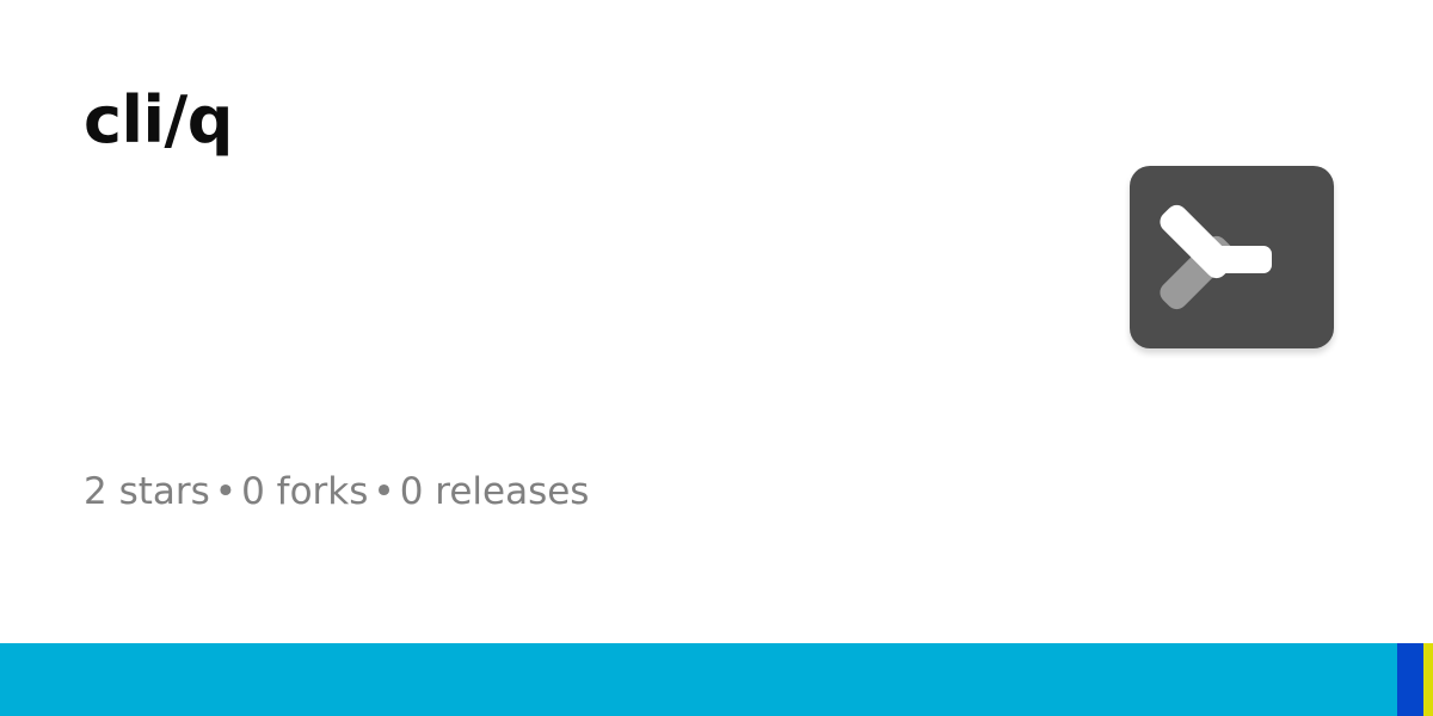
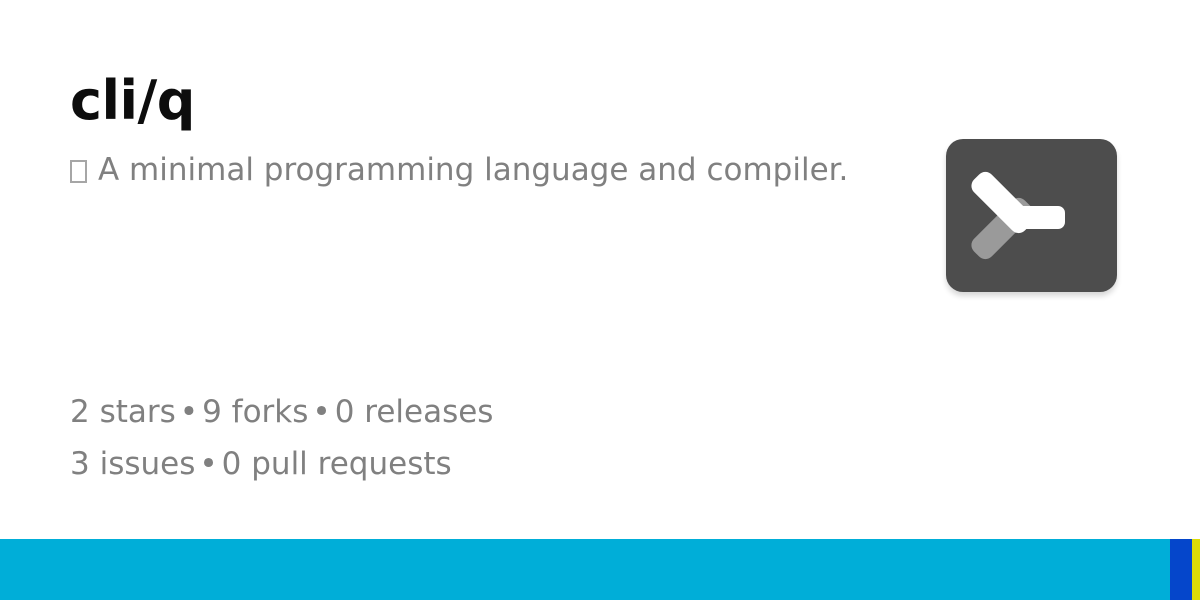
  cli/q
+ A minimal programming language and compiler.
- 2 stars•0 forks•0 releases
+ 2 stars•9 forks•0 releases
+ 3 issues•0 pull requests
